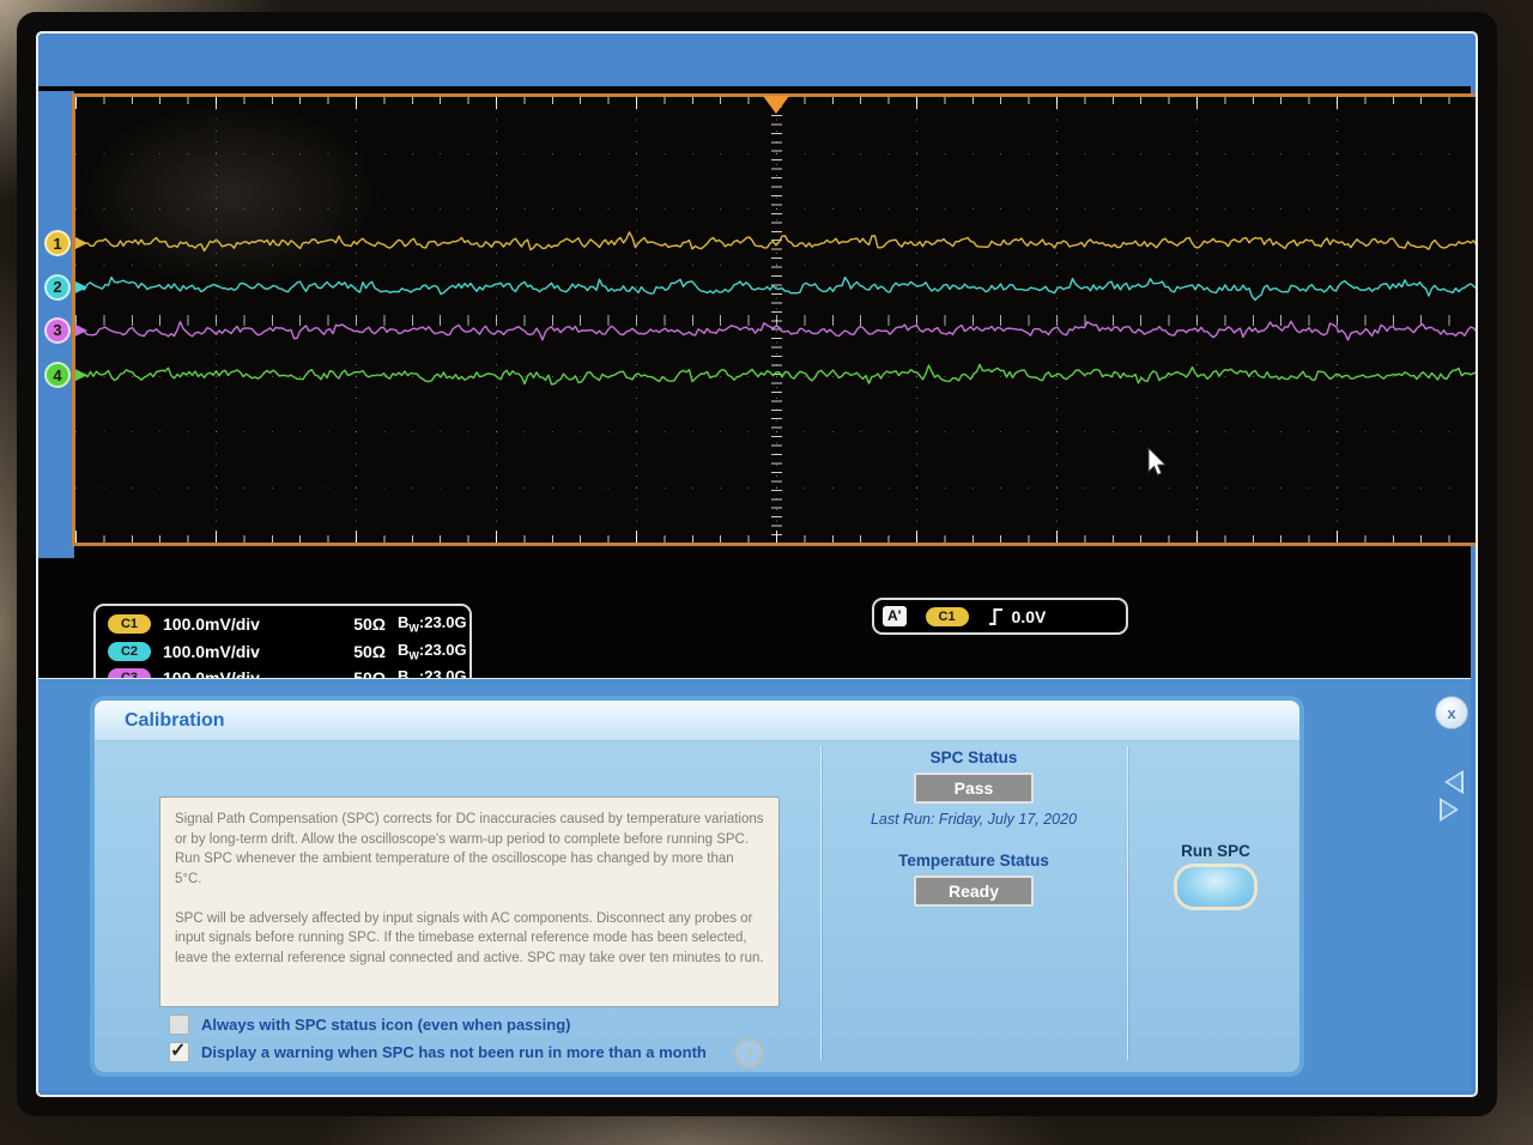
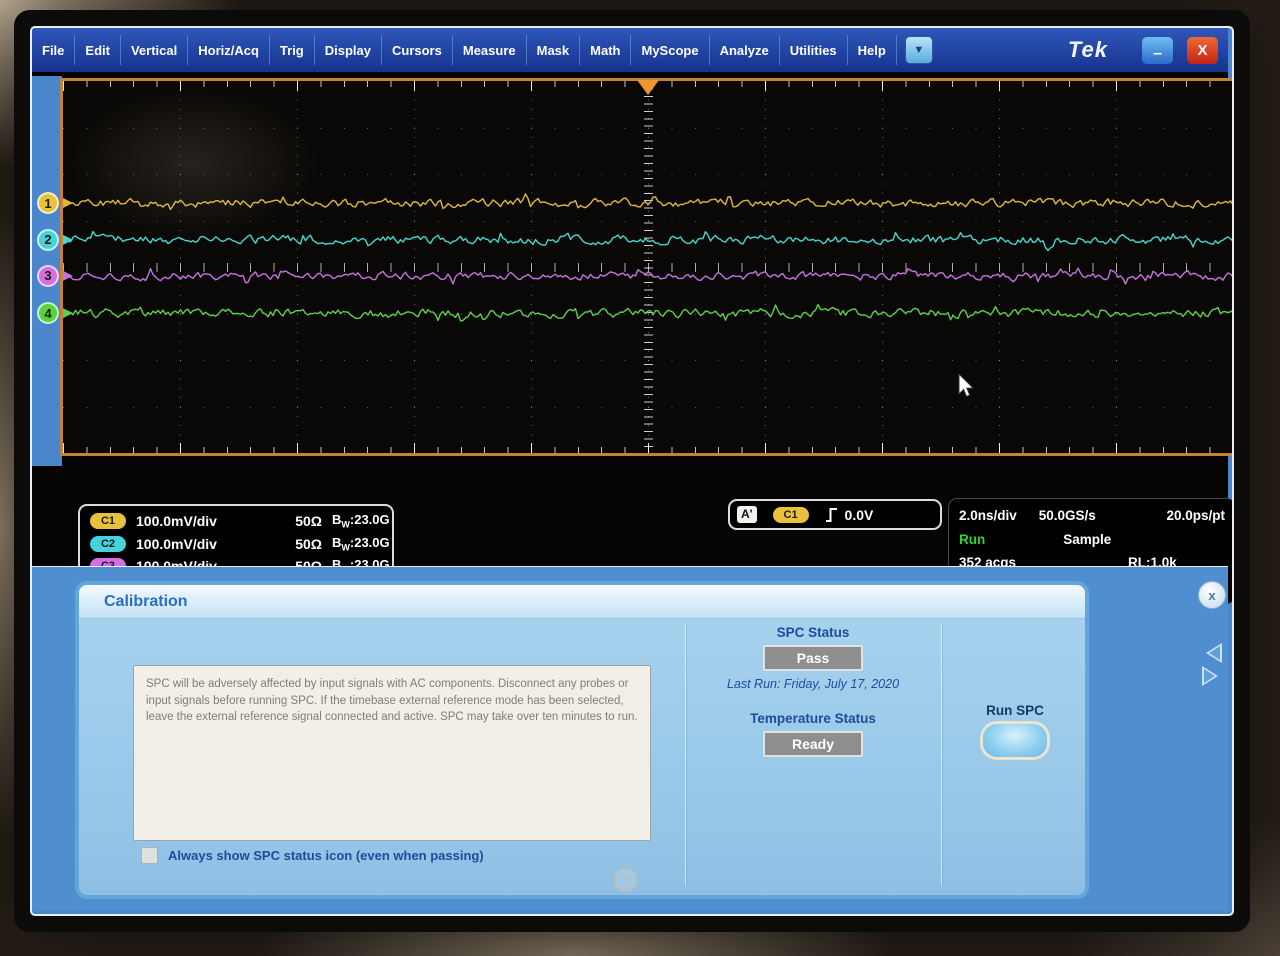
+ File
+ Edit
+ Vertical
+ Horiz/Acq
+ Trig
+ Display
+ Cursors
+ Measure
+ Mask
+ Math
+ MyScope
+ Analyze
+ Utilities
+ Help
+ ▼
+ Tek
+ –
+ X
  1
  2
  3
  4
  C1
  100.0mV/div
  50Ω
  BW:23.0G
  C2
  100.0mV/div
  50Ω
  BW:23.0G
  B :23.0G
  A'
  C1
  0.0V
+ 2.0ns/div
+ 50.0GS/s
+ 20.0ps/pt
+ Run
+ Sample
+ 352 acqs
+ RL:1.0k
  Calibration
- Signal Path Compensation (SPC) corrects for DC inaccuracies caused by temperature variations or by long-term drift. Allow the oscilloscope's warm-up period to complete before running SPC. Run SPC whenever the ambient temperature of the oscilloscope has changed by more than 5°C.
  SPC will be adversely affected by input signals with AC components. Disconnect any probes or input signals before running SPC. If the timebase external reference mode has been selected, leave the external reference signal connected and active. SPC may take over ten minutes to run.
  SPC Status
  Pass
  Last Run: Friday, July 17, 2020
  Temperature Status
  Ready
  Run SPC
- Always with SPC status icon (even when passing)
+ Always show SPC status icon (even when passing)
- Display a warning when SPC has not been run in more than a month
  ?
  x
